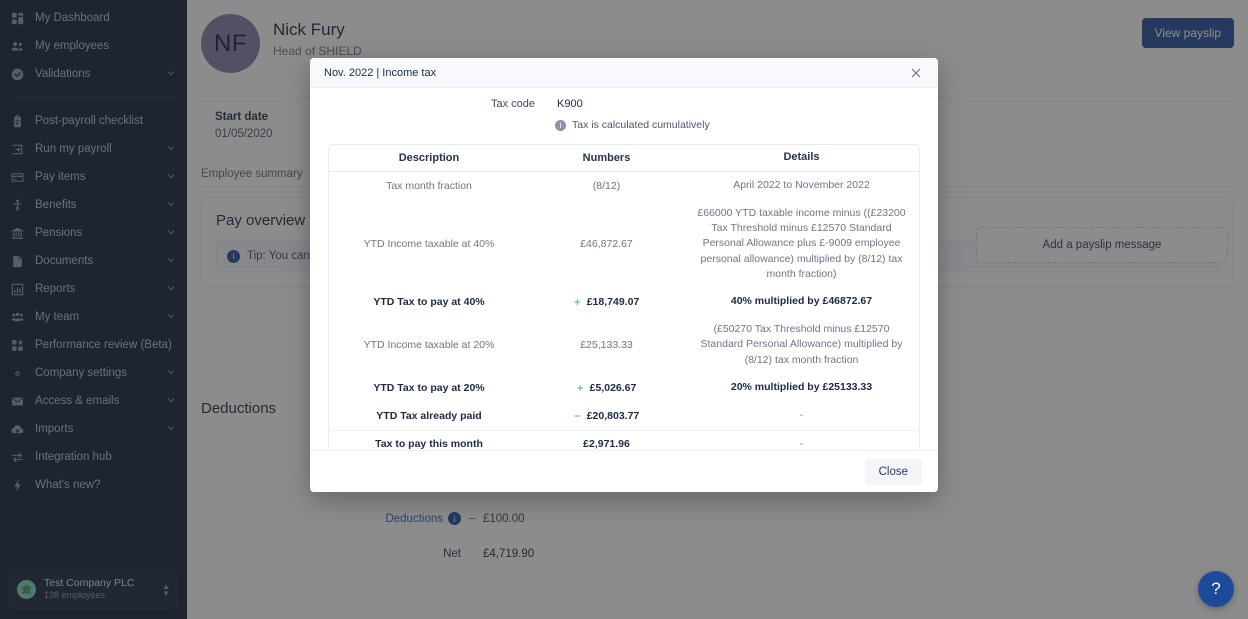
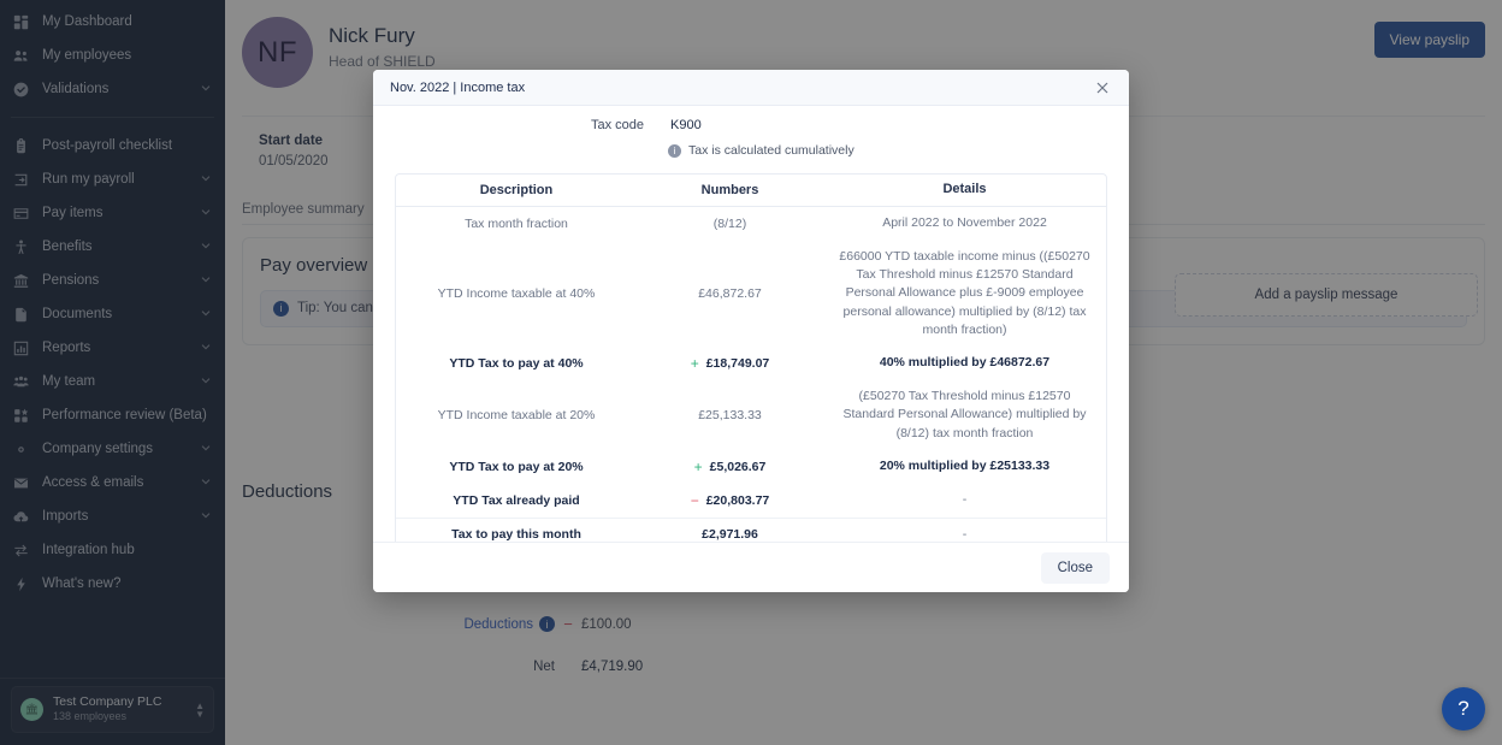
  My Dashboard
  My employees
  Validations
  Post-payroll checklist
  Run my payroll
  Pay items
  Benefits
  Pensions
  Documents
  Reports
  My team
  Performance review (Beta)
  Company settings
  Access & emails
  Imports
  Integration hub
  What's new?
  🏛
  Test Company PLC
  138 employees
  ▲
  ▼
  NF
  Nick Fury
  Head of SHIELD
  View payslip
  Start date
  01/05/2020
  Employee summary
  Pay overview
  i
  Tip: You can
  Add a payslip message
  Deductions
  Deductions
  i
  −
  £100.00
  Net
  £4,719.90
  Nov. 2022 | Income tax
  Tax code
  K900
  i
  Tax is calculated cumulatively
  Description
  Numbers
  Details
  Tax month fraction
  (8/12)
  April 2022 to November 2022
  YTD Income taxable at 40%
  £46,872.67
- £66000 YTD taxable income minus ((£23200 Tax Threshold minus £12570 Standard Personal Allowance plus £-9009 employee personal allowance) multiplied by (8/12) tax month fraction)
+ £66000 YTD taxable income minus ((£50270 Tax Threshold minus £12570 Standard Personal Allowance plus £-9009 employee personal allowance) multiplied by (8/12) tax month fraction)
  YTD Tax to pay at 40%
  +
  £18,749.07
  40% multiplied by £46872.67
  YTD Income taxable at 20%
  £25,133.33
  (£50270 Tax Threshold minus £12570 Standard Personal Allowance) multiplied by (8/12) tax month fraction
  YTD Tax to pay at 20%
  +
  £5,026.67
  20% multiplied by £25133.33
  YTD Tax already paid
  −
  £20,803.77
  -
  Tax to pay this month
  £2,971.96
  -
  Close
  ?
